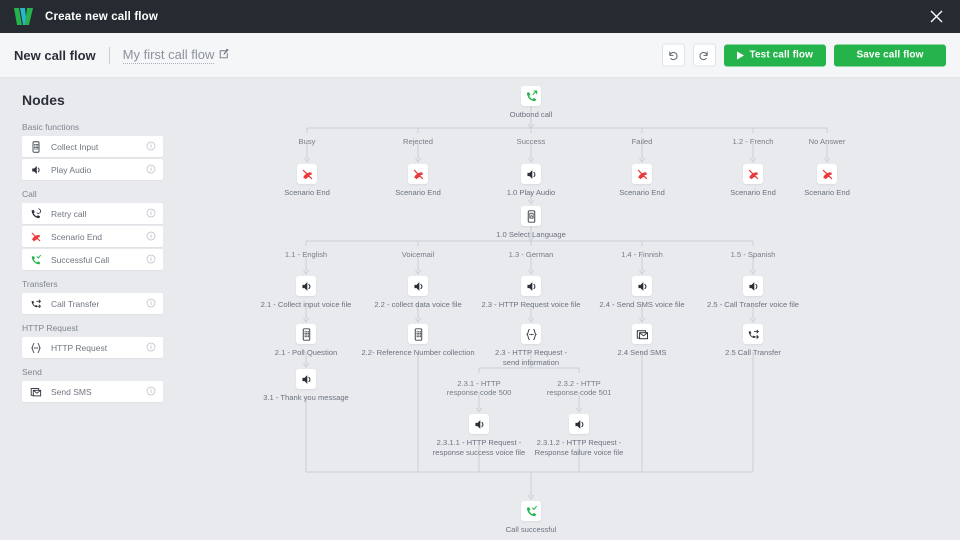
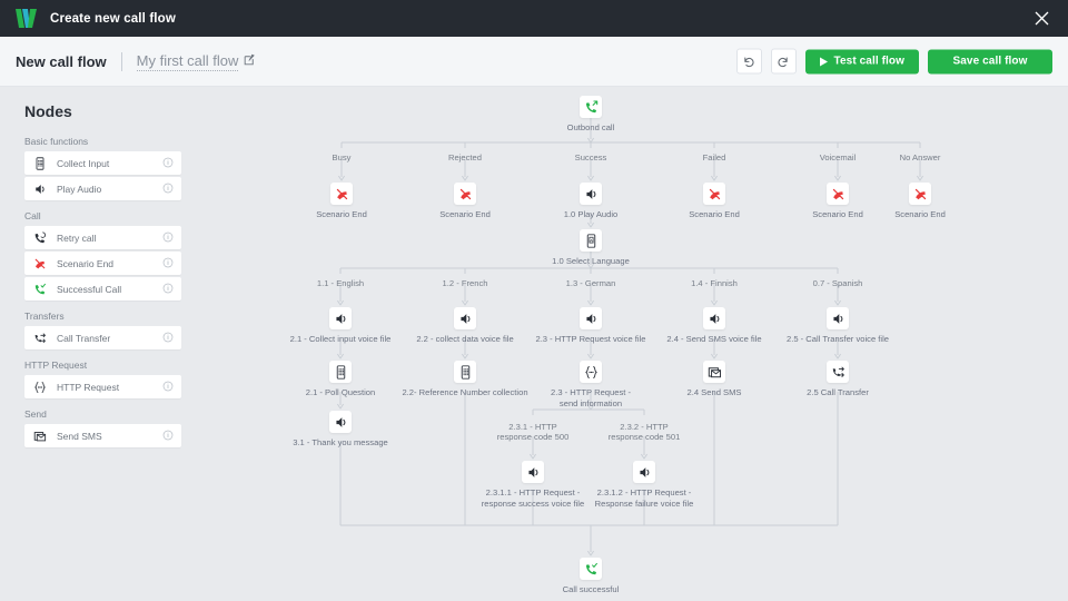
  Create new call flow
  New call flow
  My first call flow
  Test call flow
  Save call flow
  Nodes
  Basic functions
  Collect Input
  Play Audio
  Call
  Retry call
  Scenario End
  Successful Call
  Transfers
  Call Transfer
  HTTP Request
  HTTP Request
  Send
  Send SMS
  Outbond call
  Scenario End
  Scenario End
  1.0 Play Audio
  Scenario End
  Scenario End
  Scenario End
  1.0 Select Language
  2.1 - Collect input voice file
  2.2 - collect data voice file
  2.3 - HTTP Request voice file
  2.4 - Send SMS voice file
  2.5 - Call Transfer voice file
  2.1 - Poll Question
  2.2- Reference Number collection
  2.3 - HTTP Request -
  send information
  2.4 Send SMS
  2.5 Call Transfer
  3.1 - Thank you message
  2.3.1.1 - HTTP Request -
  response success voice file
  2.3.1.2 - HTTP Request -
  Response failure voice file
  Call successful
  Busy
  Rejected
  Success
  Failed
- 1.2 - French
+ Voicemail
  No Answer
  1.1 - English
- Voicemail
+ 1.2 - French
  1.3 - German
  1.4 - Finnish
- 1.5 - Spanish
+ 0.7 - Spanish
  2.3.1 - HTTP
  response code 500
  2.3.2 - HTTP
  response code 501
